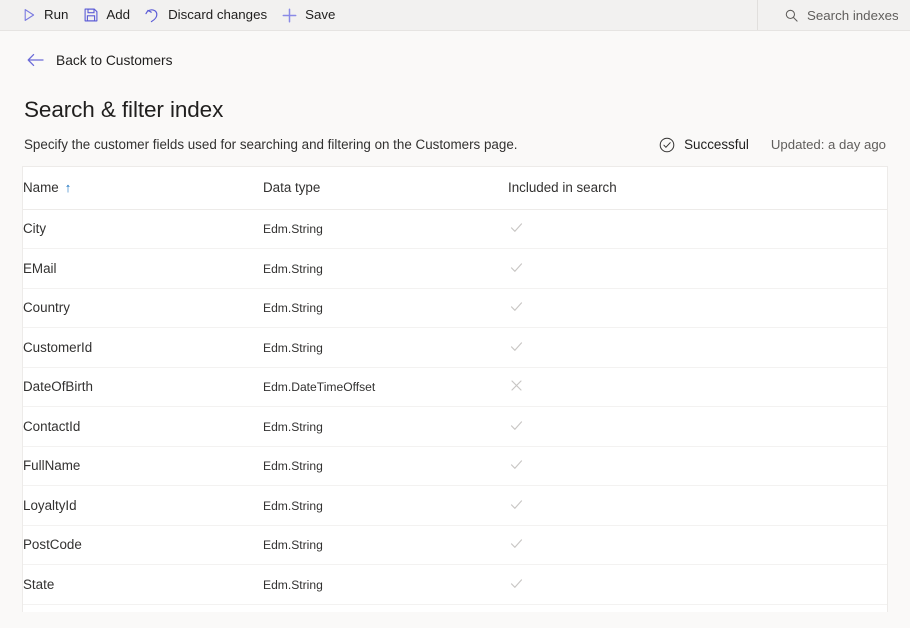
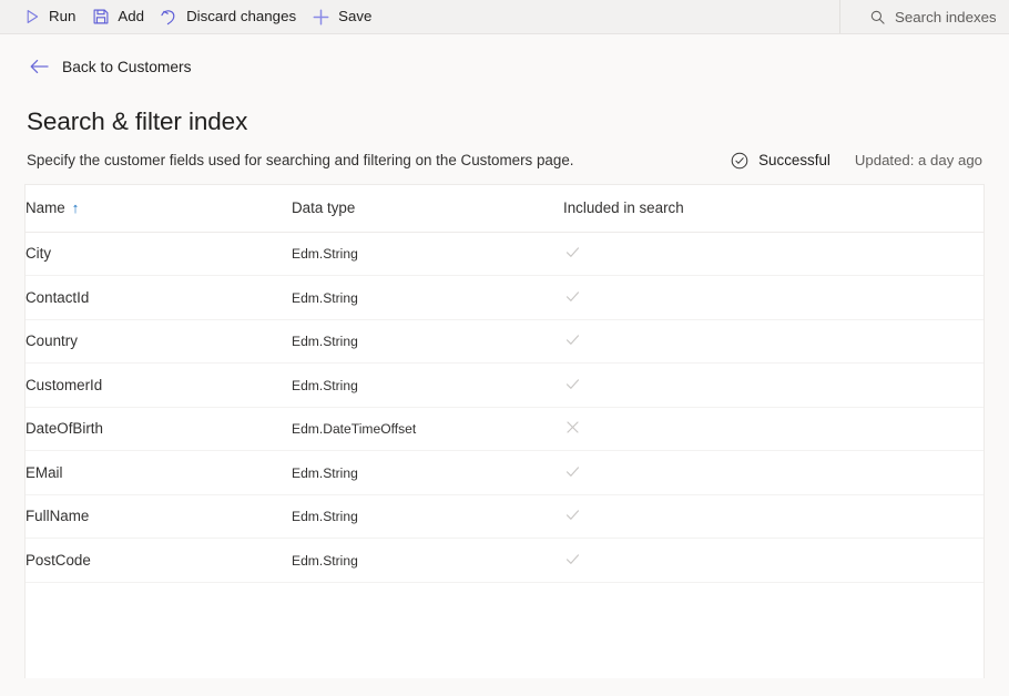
  Run
  Add
  Discard changes
  Save
  Search indexes
  Back to Customers
  Search & filter index
  Specify the customer fields used for searching and filtering on the Customers page.
  Successful
  Updated: a day ago
  Name ↑	Data type	Included in search
  City	Edm.String
- EMail	Edm.String
+ ContactId	Edm.String
  Country	Edm.String
  CustomerId	Edm.String
  DateOfBirth	Edm.DateTimeOffset
- ContactId	Edm.String
+ EMail	Edm.String
  FullName	Edm.String
- LoyaltyId	Edm.String
  PostCode	Edm.String
- State	Edm.String
